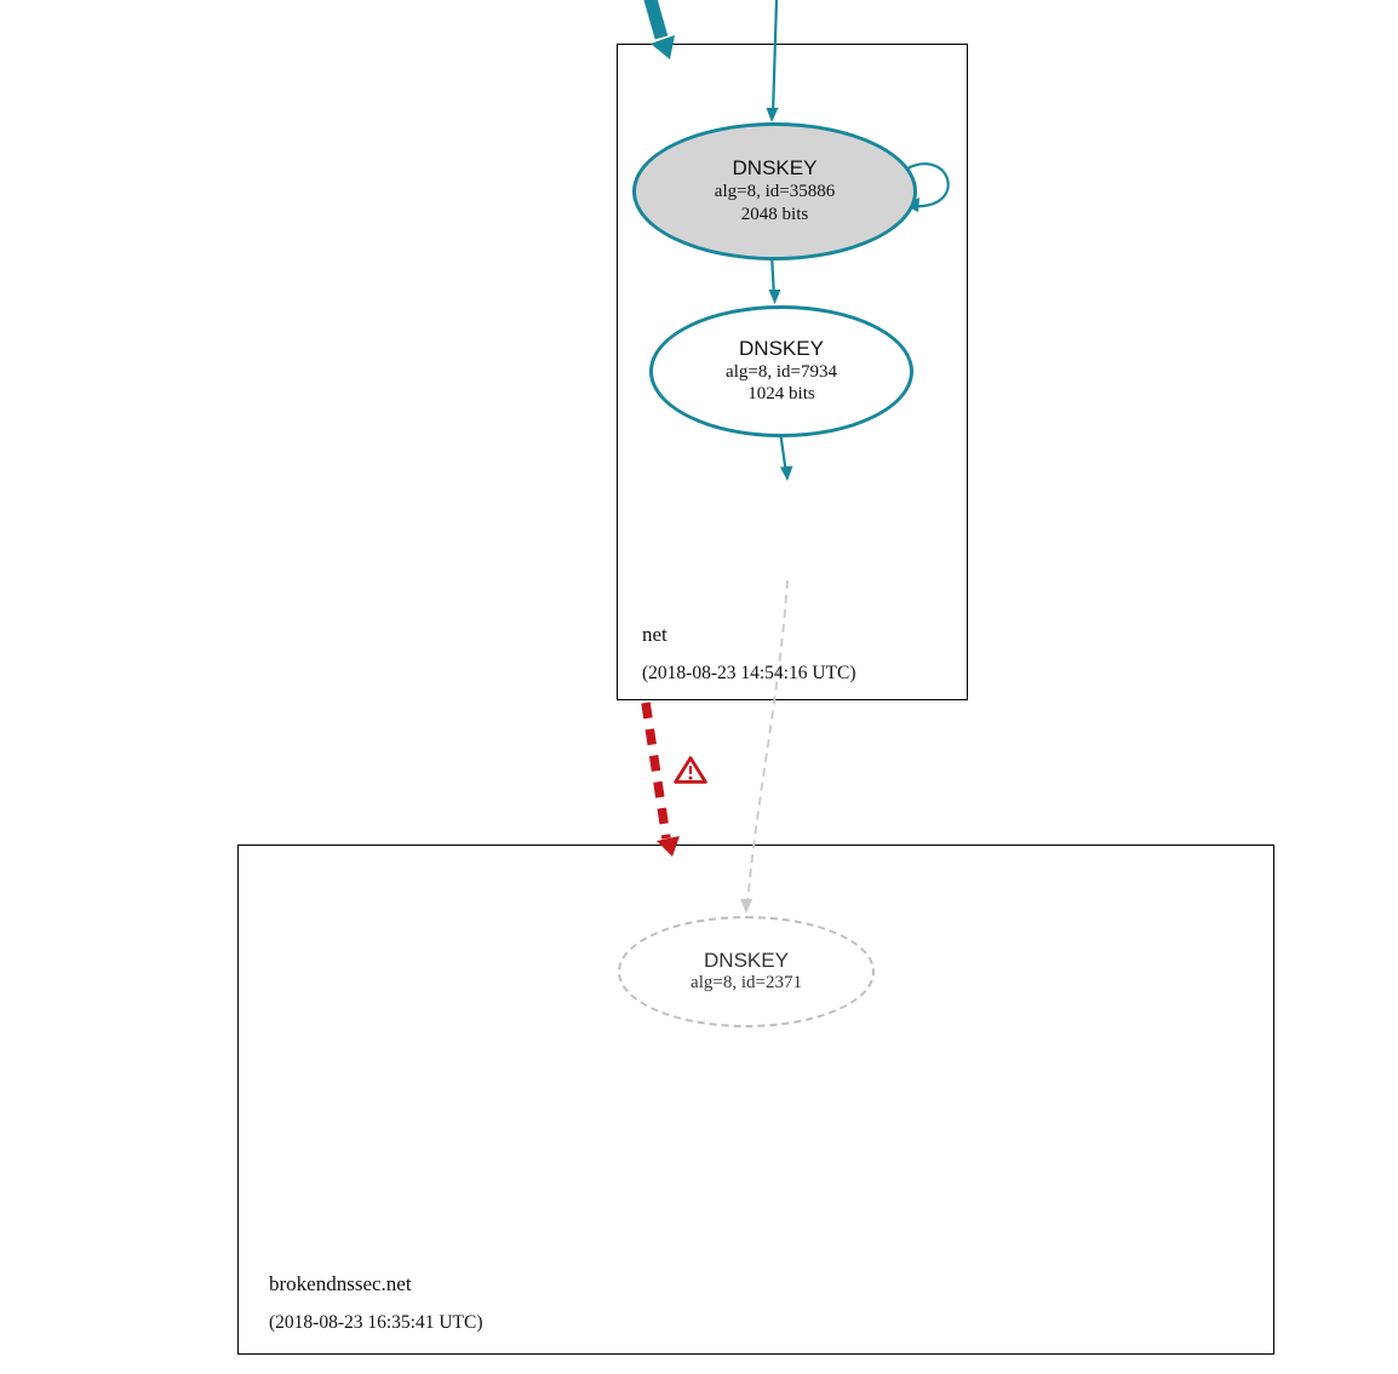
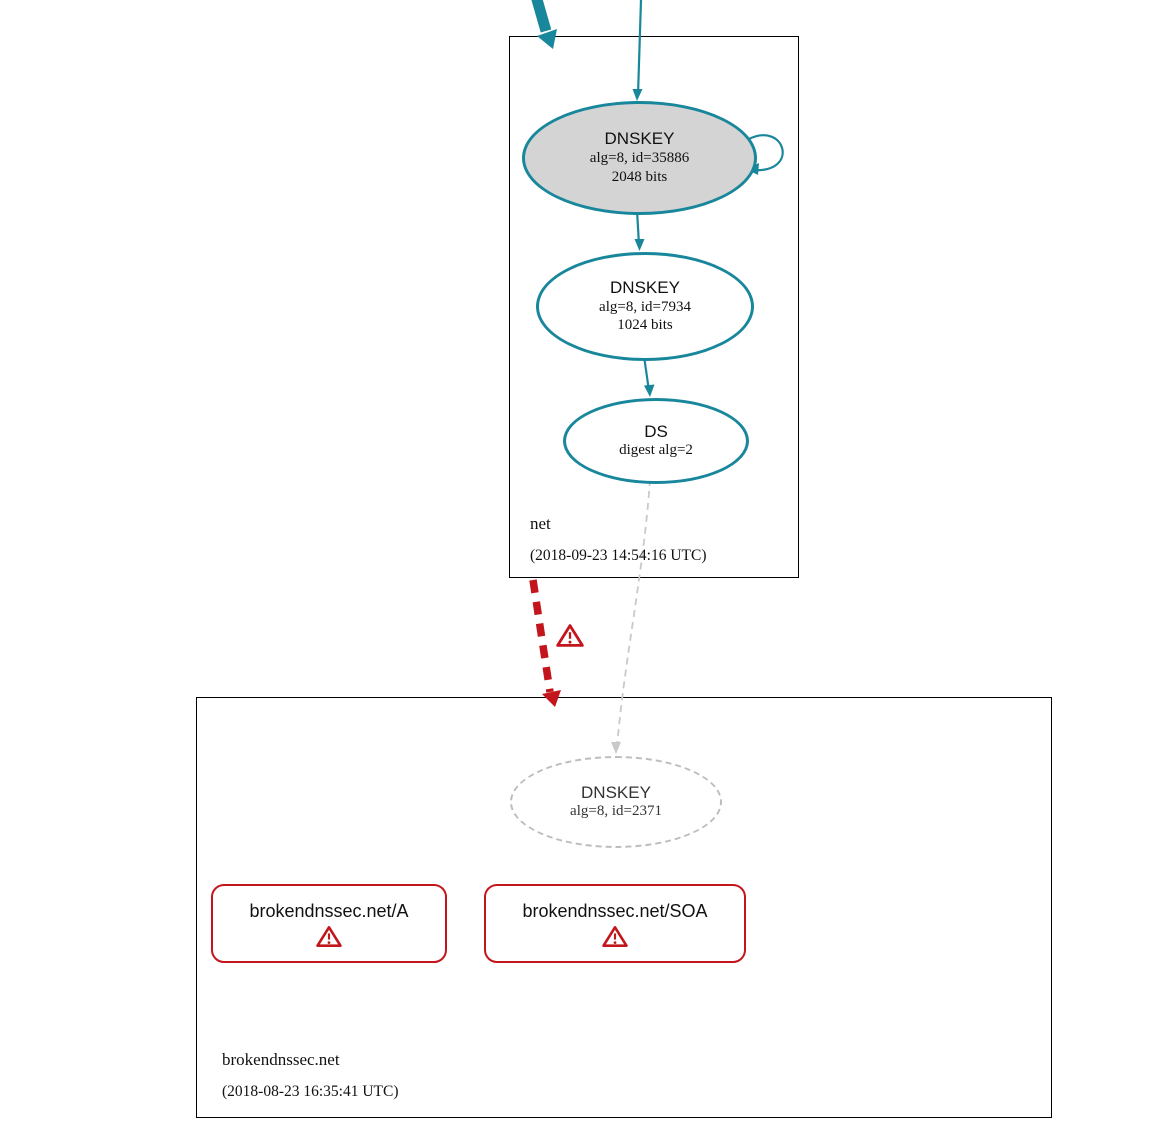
  DNSKEY
  alg=8, id=35886
  2048 bits
  DNSKEY
  alg=8, id=7934
  1024 bits
+ DS
+ digest alg=2
  net
- (2018-08-23 14:54:16 UTC)
+ (2018-09-23 14:54:16 UTC)
  DNSKEY
  alg=8, id=2371
+ brokendnssec.net/A
+ brokendnssec.net/SOA
  brokendnssec.net
  (2018-08-23 16:35:41 UTC)
